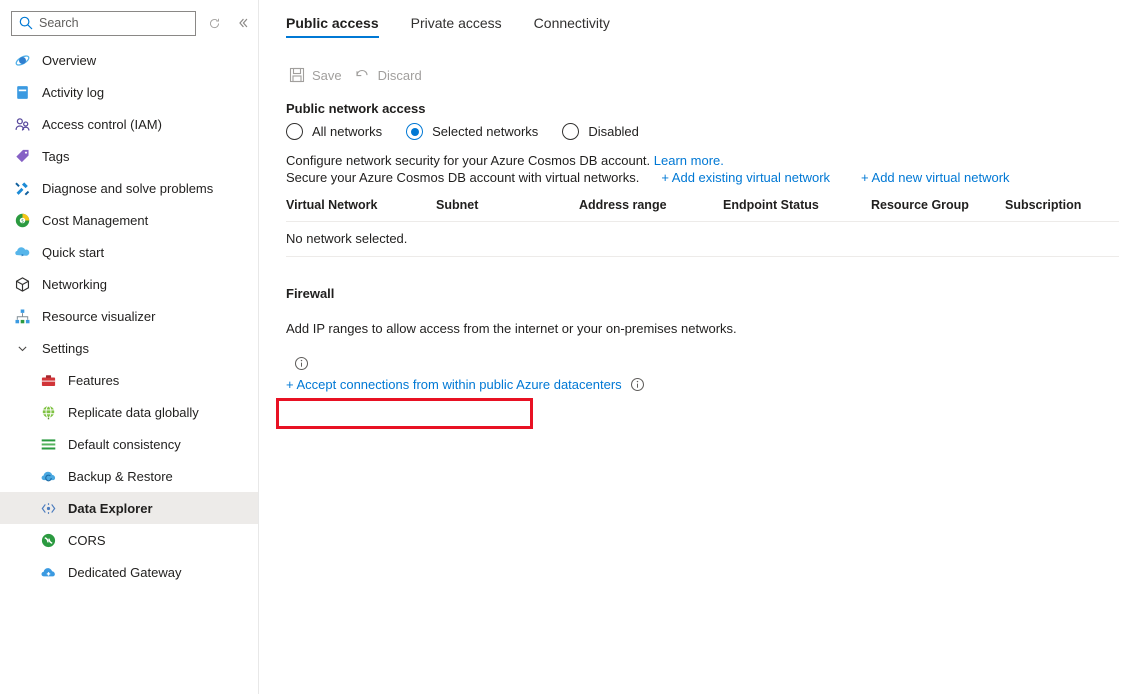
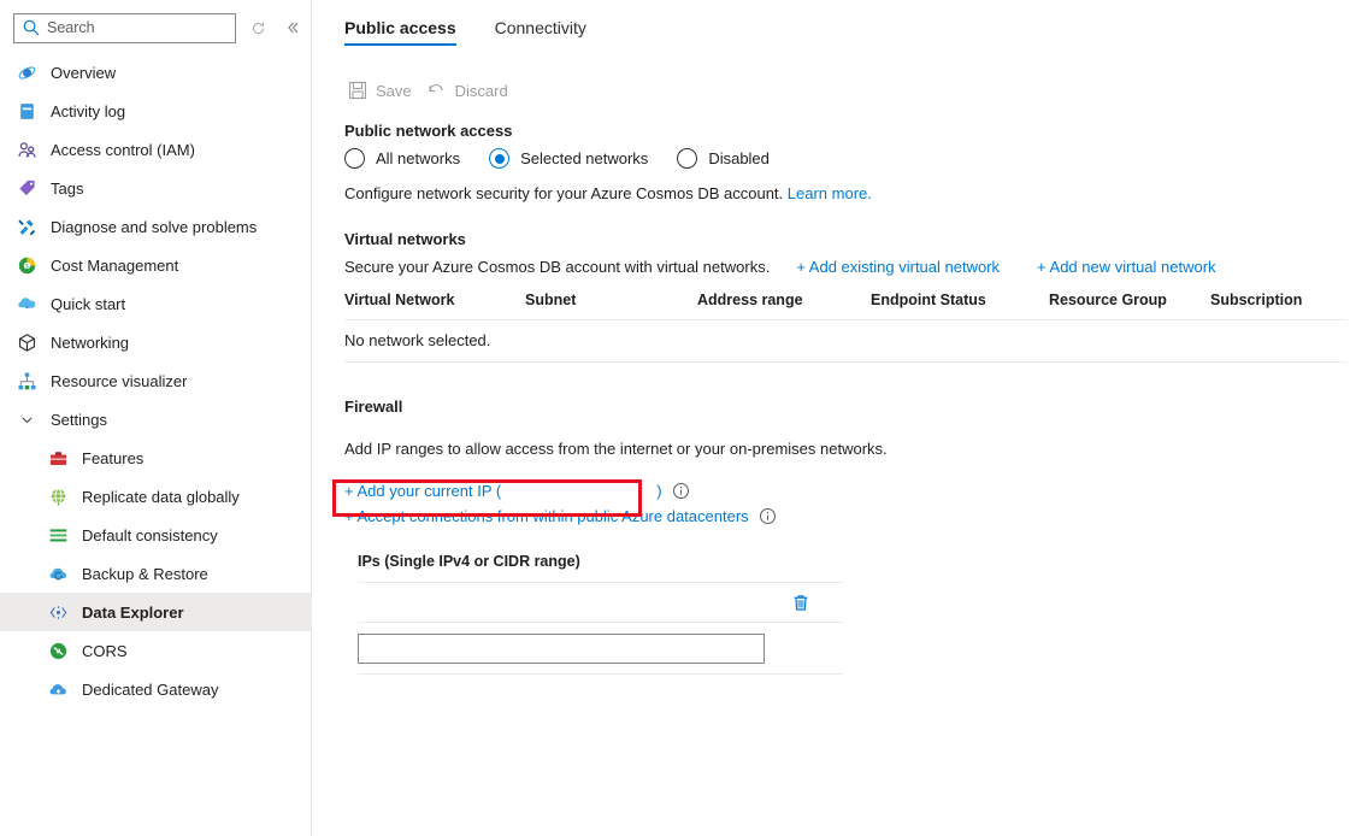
  Search
  Overview
  Activity log
  Access control (IAM)
  Tags
  Diagnose and solve problems
  Cost Management
  Quick start
  Networking
  Resource visualizer
  Settings
  Features
  Replicate data globally
  Default consistency
  Backup & Restore
  Data Explorer
  CORS
  Dedicated Gateway
  Public access
- Private access
  Connectivity
  Save
  Discard
  Public network access
  All networks
  Selected networks
  Disabled
  Configure network security for your Azure Cosmos DB account. Learn more.
+ Virtual networks
  Secure your Azure Cosmos DB account with virtual networks.
  + Add existing virtual network
  + Add new virtual network
  Virtual Network	Subnet	Address range	Endpoint Status	Resource Group	Subscription
  No network selected.
  Firewall
  Add IP ranges to allow access from the internet or your on-premises networks.
+ + Add your current IP ( )
  + Accept connections from within public Azure datacenters
+ IPs (Single IPv4 or CIDR range)
